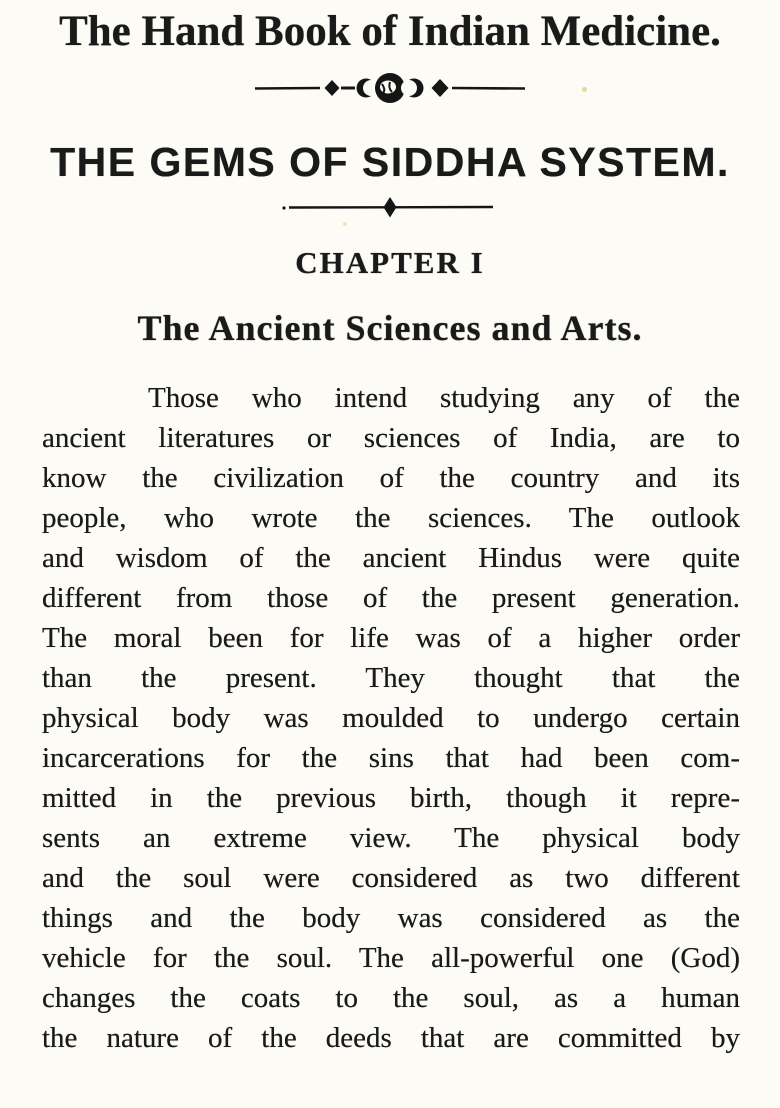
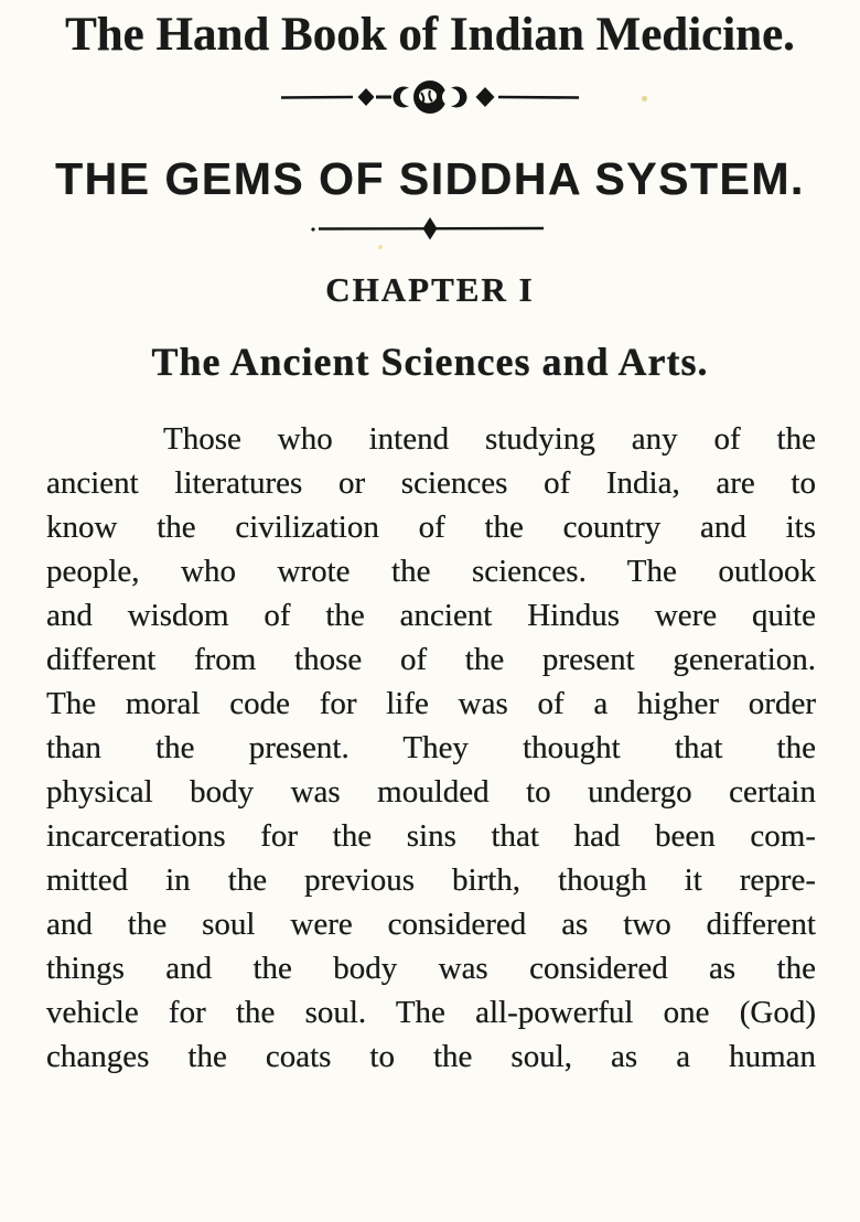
  The Hand Book of Indian Medicine.
  THE GEMS OF SIDDHA SYSTEM.
  CHAPTER I
  The Ancient Sciences and Arts.
  Those who intend studying any of the
  ancient literatures or sciences of India, are to
  know the civilization of the country and its
  people, who wrote the sciences. The outlook
  and wisdom of the ancient Hindus were quite
  different from those of the present generation.
- The moral been for life was of a higher order
+ The moral code for life was of a higher order
  than the present. They thought that the
  physical body was moulded to undergo certain
  incarcerations for the sins that had been com-
  mitted in the previous birth, though it repre-
- sents an extreme view. The physical body
  and the soul were considered as two different
  things and the body was considered as the
  vehicle for the soul. The all-powerful one (God)
  changes the coats to the soul, as a human
- the nature of the deeds that are committed by
